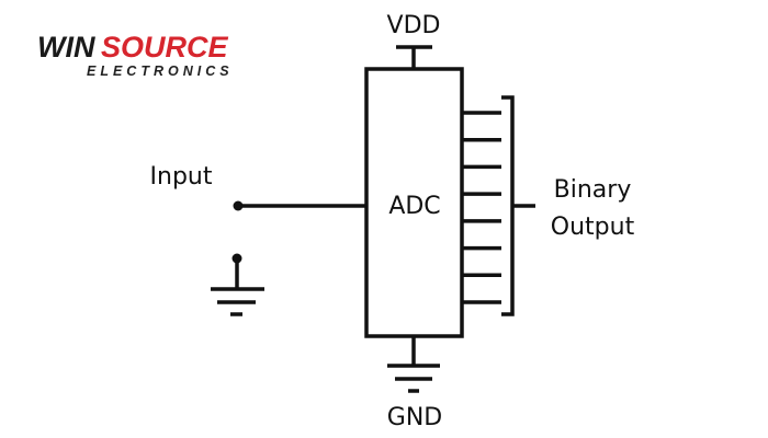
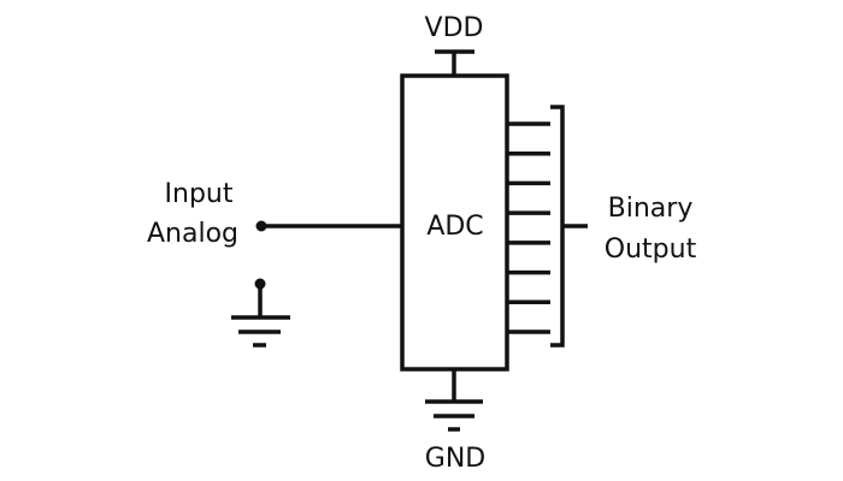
- WIN
- SOURCE
- ELECTRONICS
  VDD
  ADC
  GND
  Input
+ Analog
  Binary
  Output
